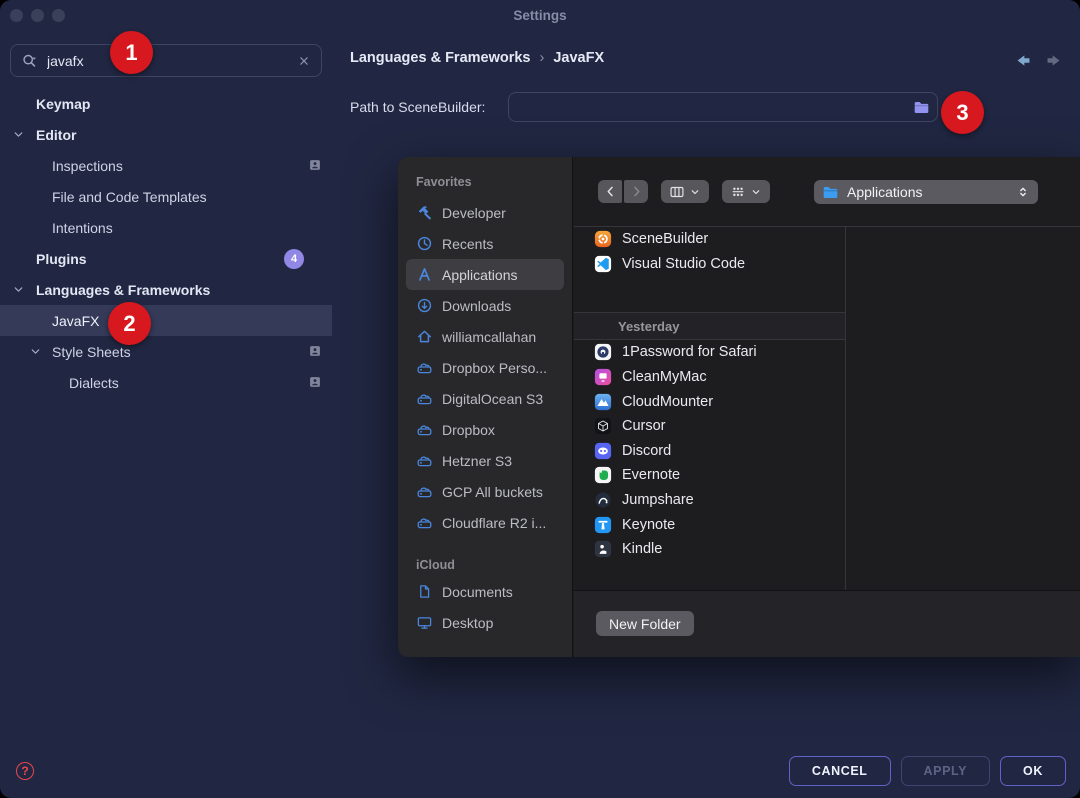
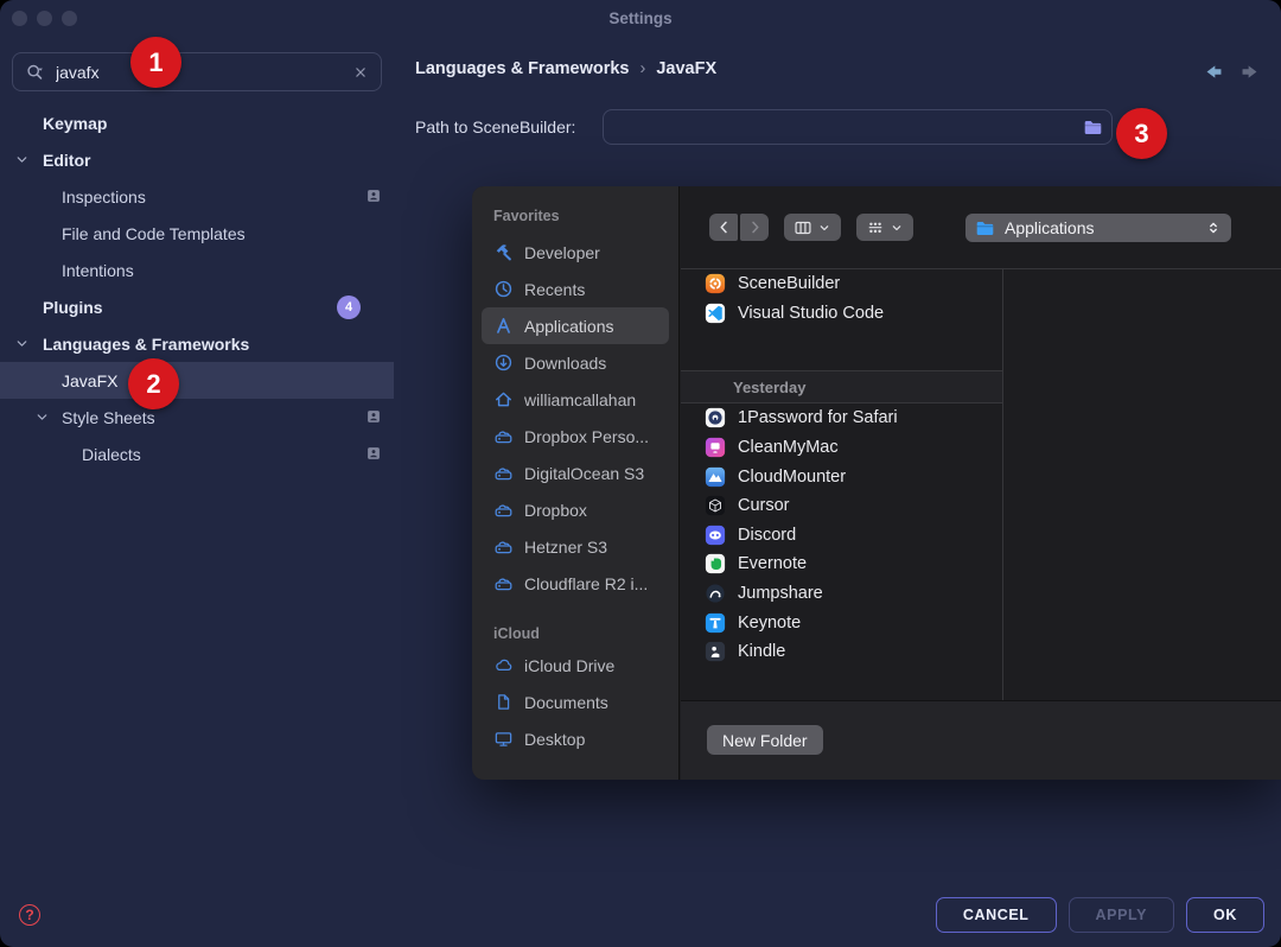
  Settings
  javafx
  Keymap
  Editor
  Inspections
  File and Code Templates
  Intentions
  Plugins
  4
  Languages & Frameworks
  JavaFX
  Style Sheets
  Dialects
  Languages & Frameworks
  ›
  JavaFX
  Path to SceneBuilder:
  1
  2
  3
  Favorites
  Developer
  Recents
  Applications
  Downloads
  williamcallahan
  Dropbox Perso...
  DigitalOcean S3
  Dropbox
  Hetzner S3
- GCP All buckets
  Cloudflare R2 i...
  iCloud
+ iCloud Drive
  Documents
  Desktop
  Applications
  SceneBuilder
  Visual Studio Code
  Yesterday
  1Password for Safari
  CleanMyMac
  CloudMounter
  Cursor
  Discord
  Evernote
  Jumpshare
  Keynote
  Kindle
  New Folder
  ?
  CANCEL
  APPLY
  OK
